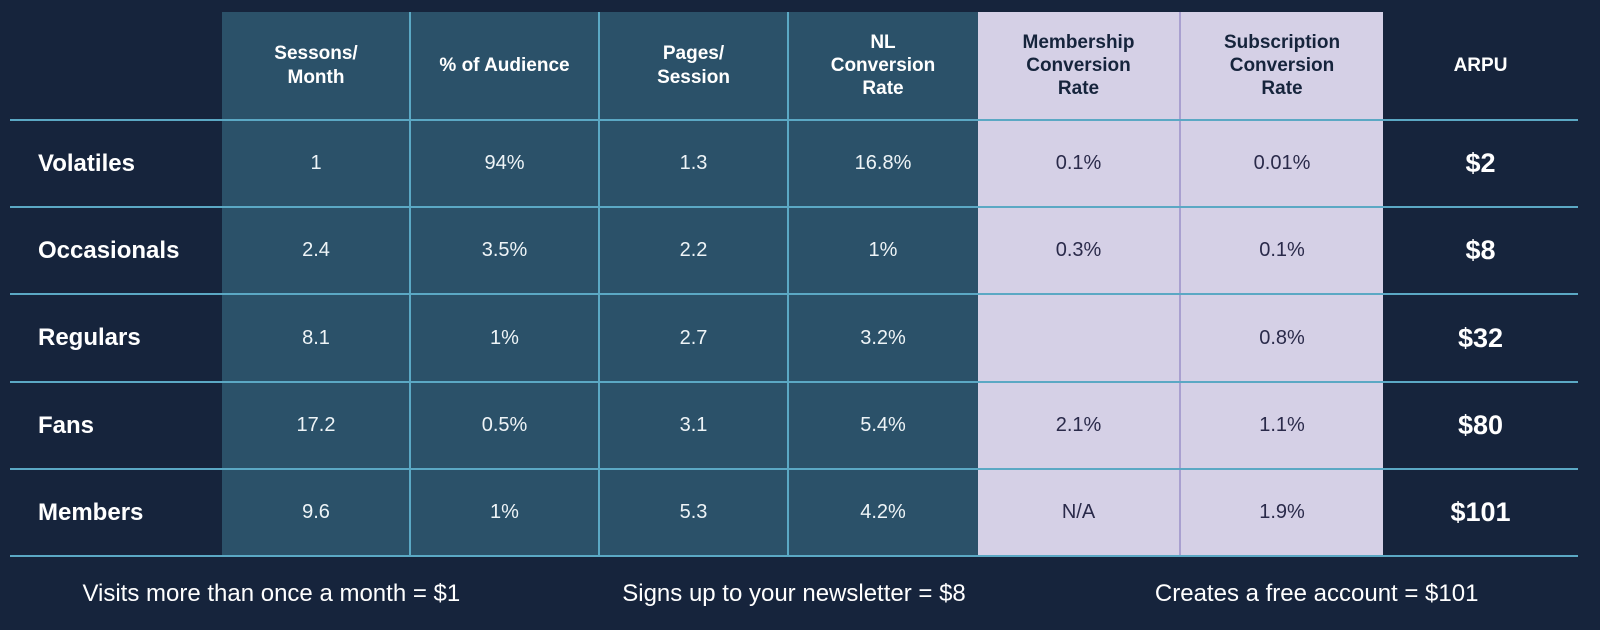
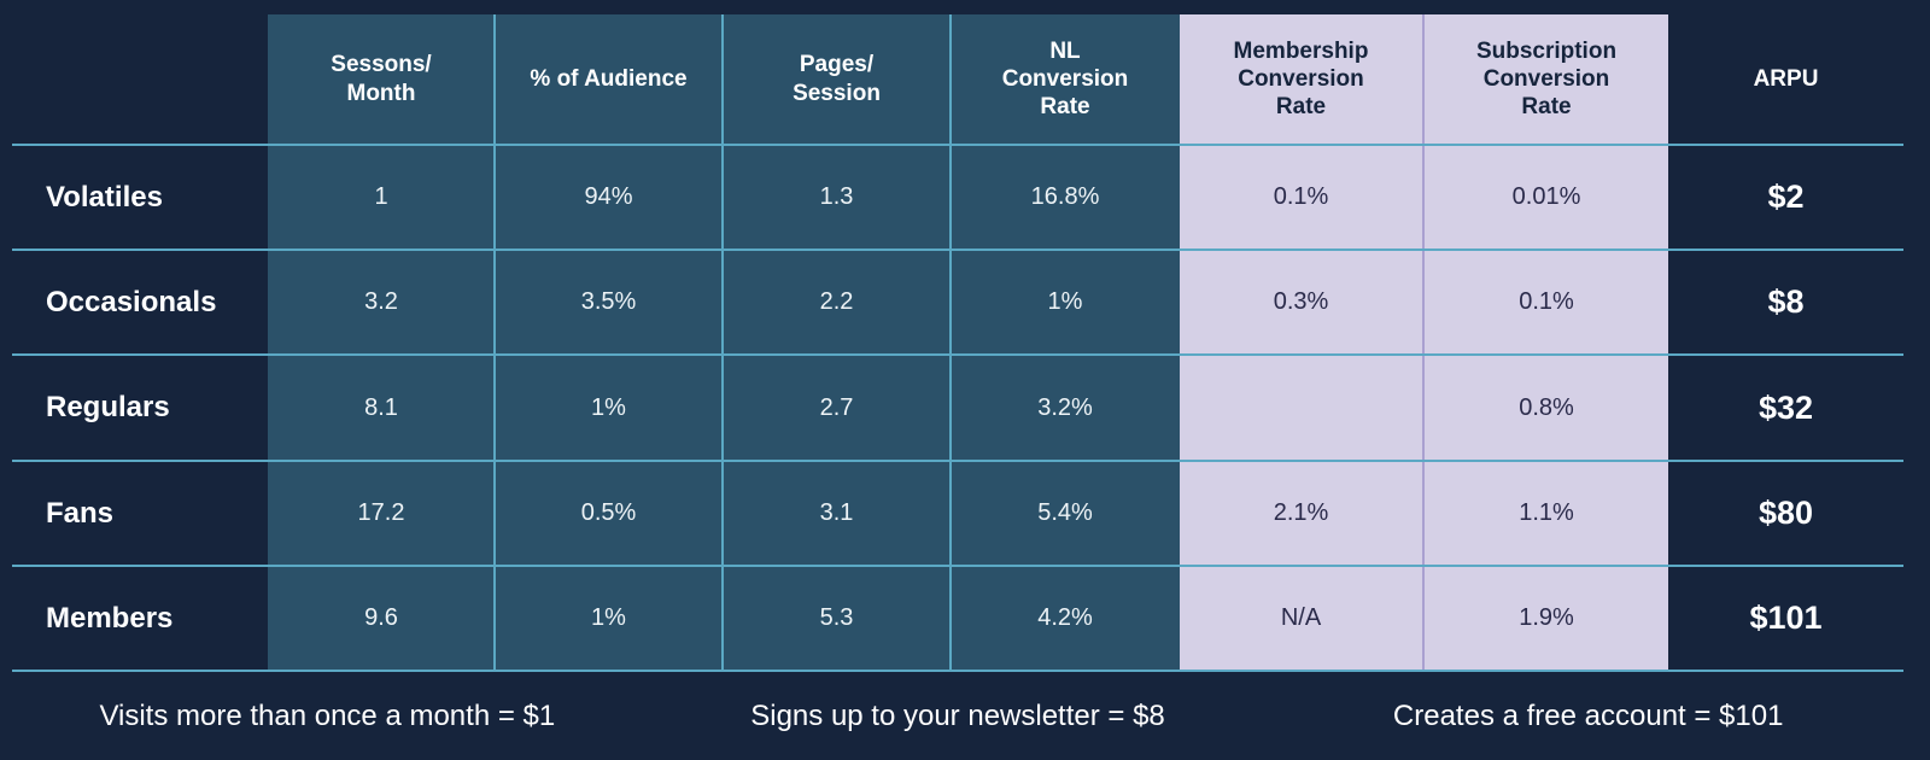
  Sessons/
  Month
  % of Audience
  Pages/
  Session
  NL
  Conversion
  Rate
  Membership
  Conversion
  Rate
  Subscription
  Conversion
  Rate
  ARPU
  Volatiles
  1
  94%
  1.3
  16.8%
  0.1%
  0.01%
  $2
  Occasionals
- 2.4
+ 3.2
  3.5%
  2.2
  1%
  0.3%
  0.1%
  $8
  Regulars
  8.1
  1%
  2.7
  3.2%
  0.8%
  $32
  Fans
  17.2
  0.5%
  3.1
  5.4%
  2.1%
  1.1%
  $80
  Members
  9.6
  1%
  5.3
  4.2%
  N/A
  1.9%
  $101
  Visits more than once a month = $1
  Signs up to your newsletter = $8
  Creates a free account = $101
